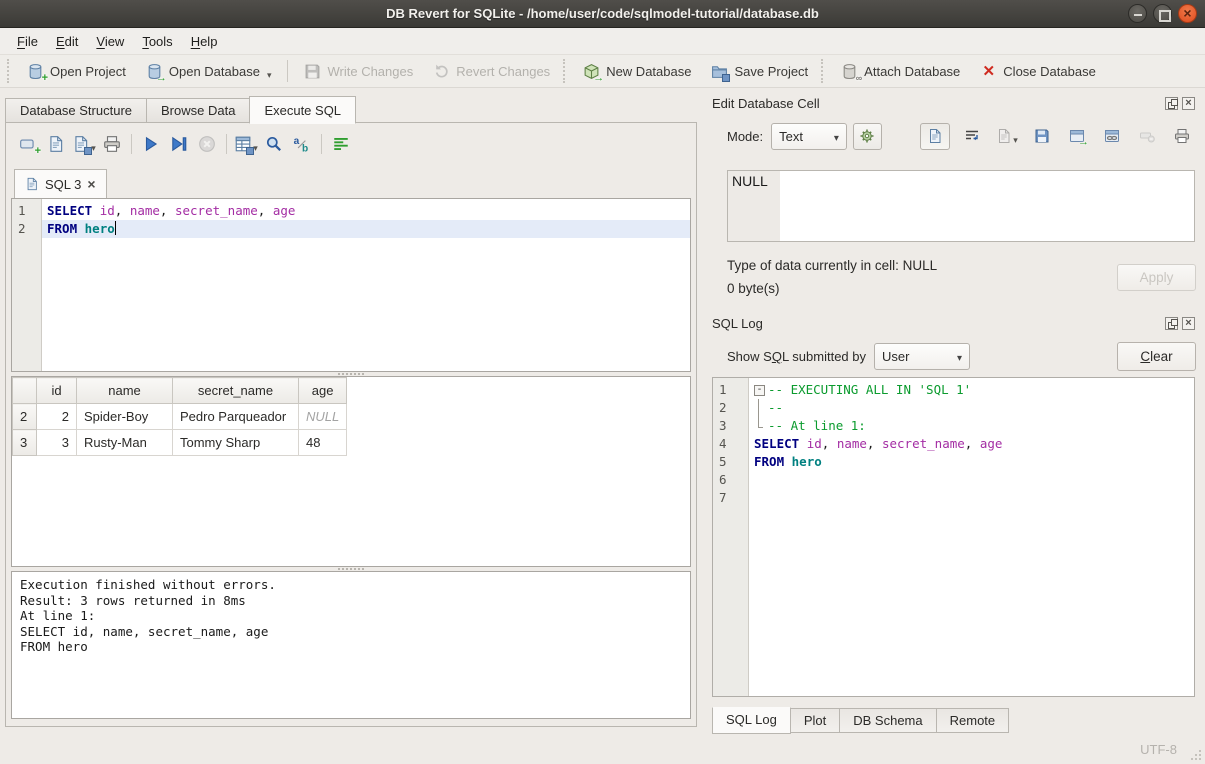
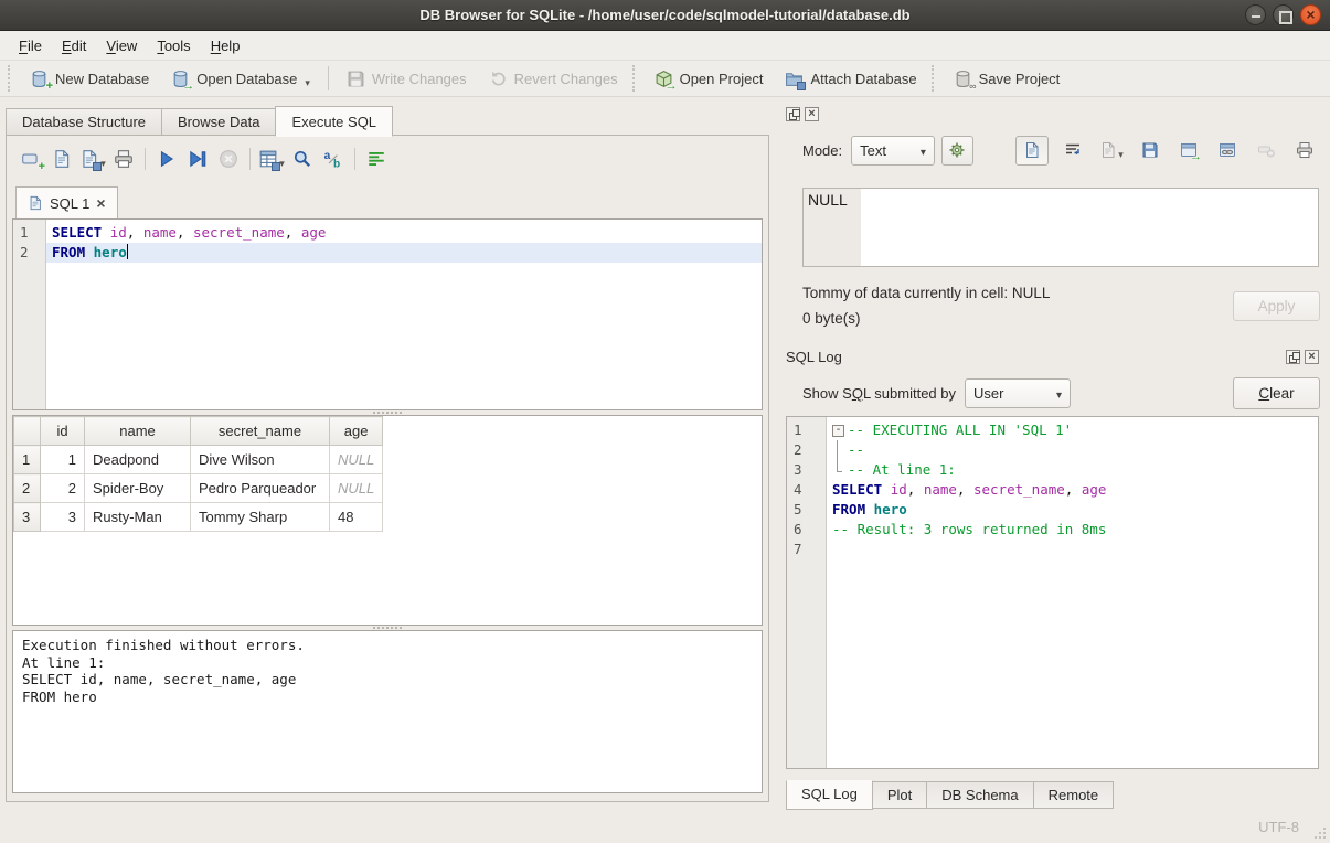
- DB Revert for SQLite - /home/user/code/sqlmodel-tutorial/database.db
+ DB Browser for SQLite - /home/user/code/sqlmodel-tutorial/database.db
  File
  Edit
  View
  Tools
  Help
  +
- Open Project
+ New Database
  →
  Open Database
  Write Changes
  Revert Changes
  →
- New Database
+ Open Project
- Save Project
+ Attach Database
  ∞
- Attach Database
+ Save Project
- ✕
- Close Database
  Database Structure
  Browse Data
  Execute SQL
  +
- SQL 3
+ SQL 1
  1
  2
  SELECT id, name, secret_name, age
  FROM hero
  	id	name	secret_name	age
+ 1	1	Deadpond	Dive Wilson	NULL
  2	2	Spider-Boy	Pedro Parqueador	NULL
  3	3	Rusty-Man	Tommy Sharp	48
  Execution finished without errors.
- Result: 3 rows returned in 8ms
  At line 1:
  SELECT id, name, secret_name, age
  FROM hero
- Edit Database Cell
  Mode:
  Text
  →
  NULL
- Type of data currently in cell: NULL
+ Tommy of data currently in cell: NULL
  0 byte(s)
  Apply
  SQL Log
  Show SQL submitted by
  User
  Clear
  1
  2
  3
  4
  5
  6
  7
  -- EXECUTING ALL IN 'SQL 1'
  --
  -- At line 1:
  SELECT id, name, secret_name, age
  FROM hero
+ -- Result: 3 rows returned in 8ms
  SQL Log
  Plot
  DB Schema
  Remote
  UTF-8
